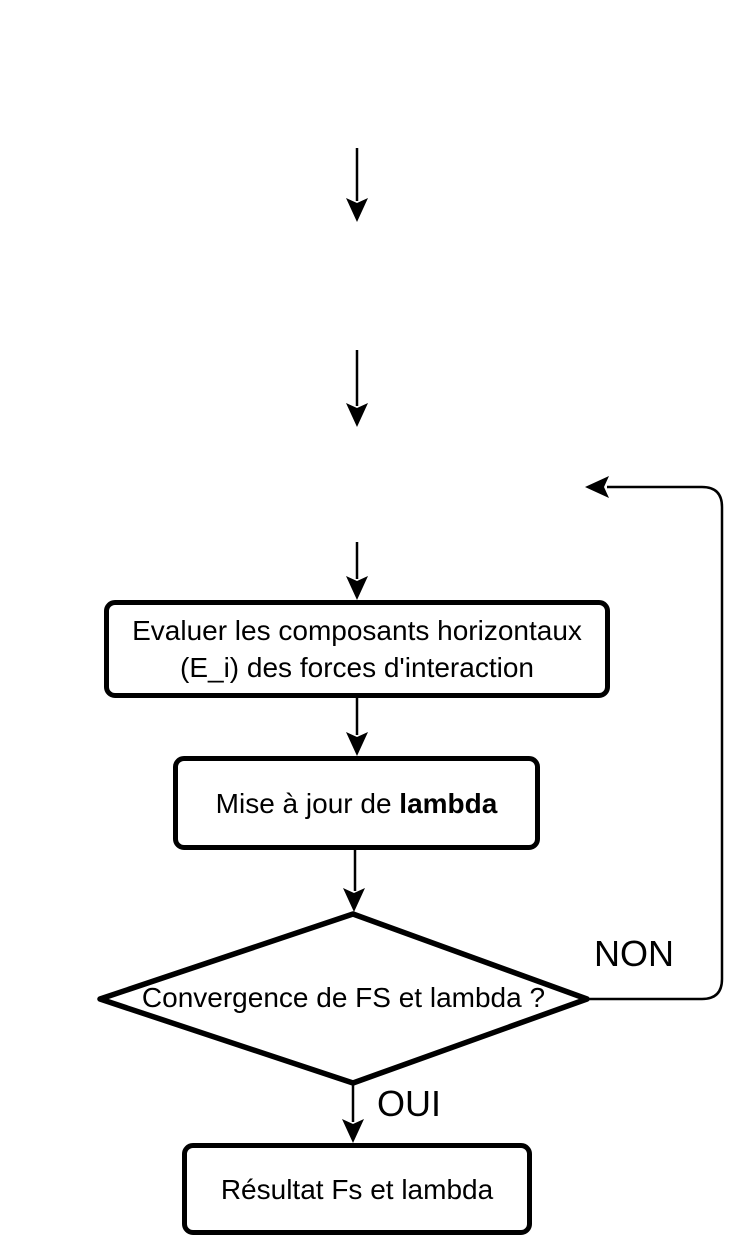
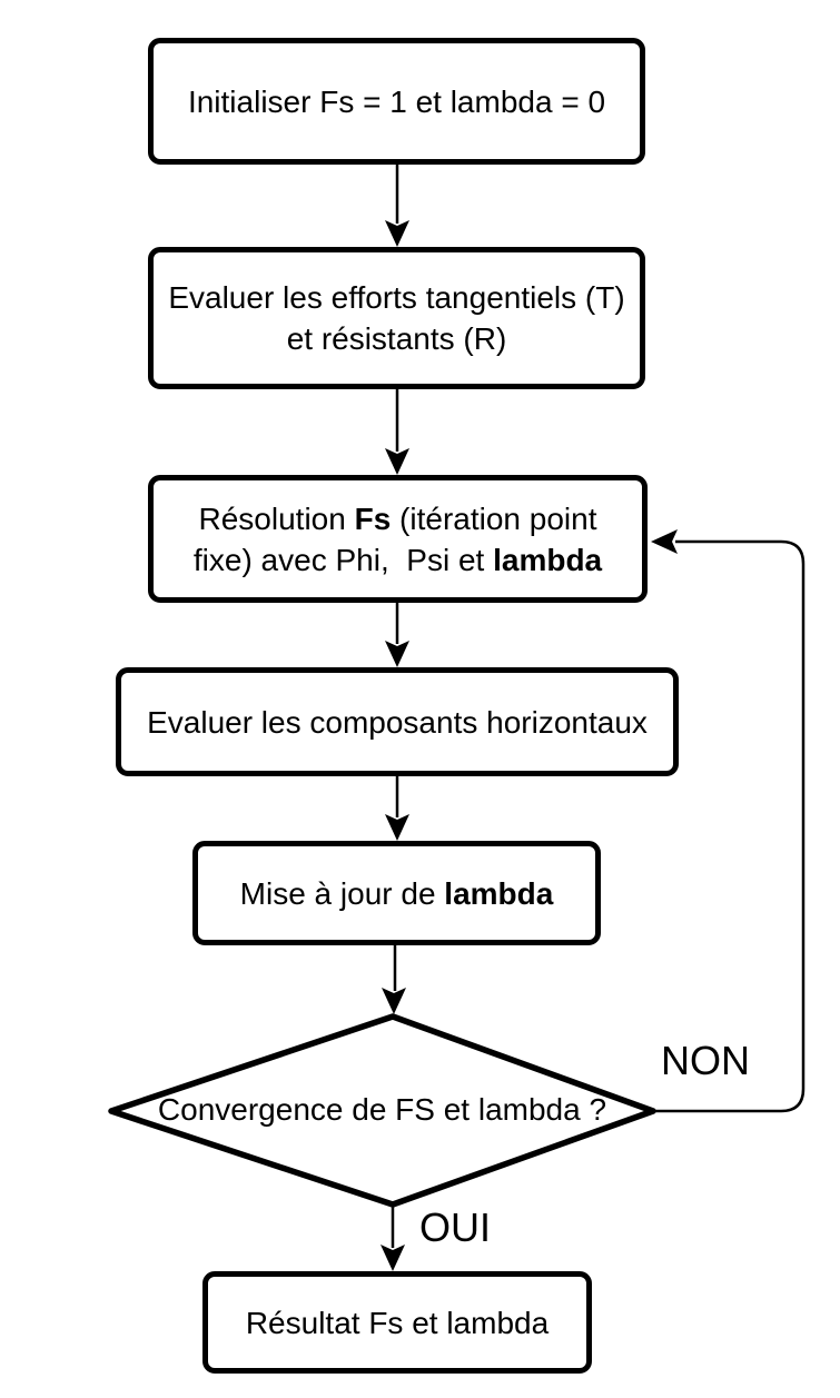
+ Initialiser Fs = 1 et lambda = 0
+ Evaluer les efforts tangentiels (T)
+ et résistants (R)
+ Résolution Fs (itération point
+ fixe) avec Phi, Psi et lambda
  Evaluer les composants horizontaux
- (E_i) des forces d'interaction
  Mise à jour de lambda
  Convergence de FS et lambda ?
  NON
  OUI
  Résultat Fs et lambda
